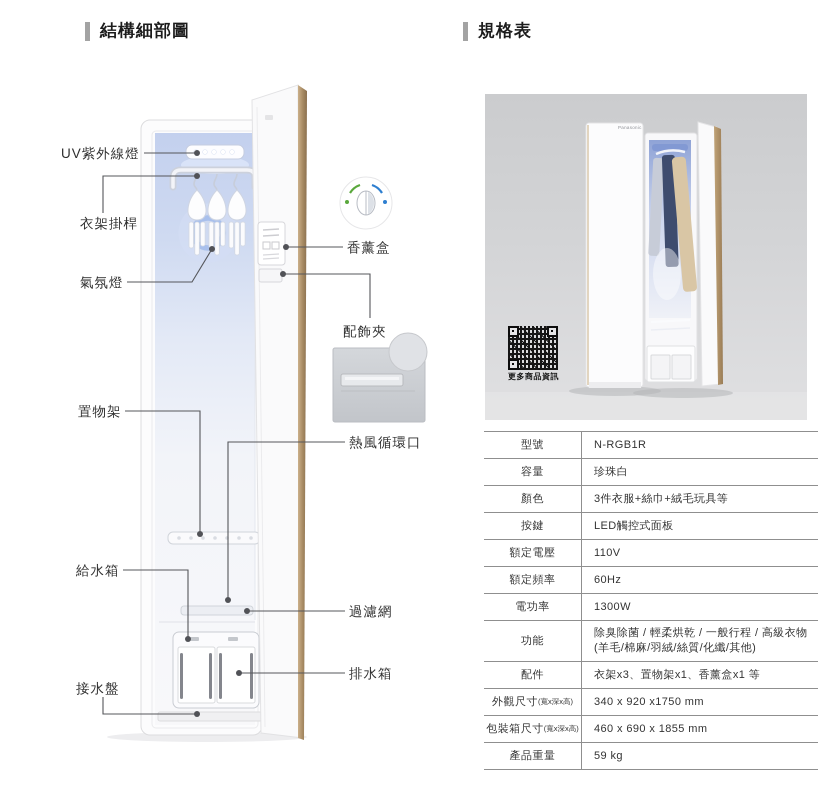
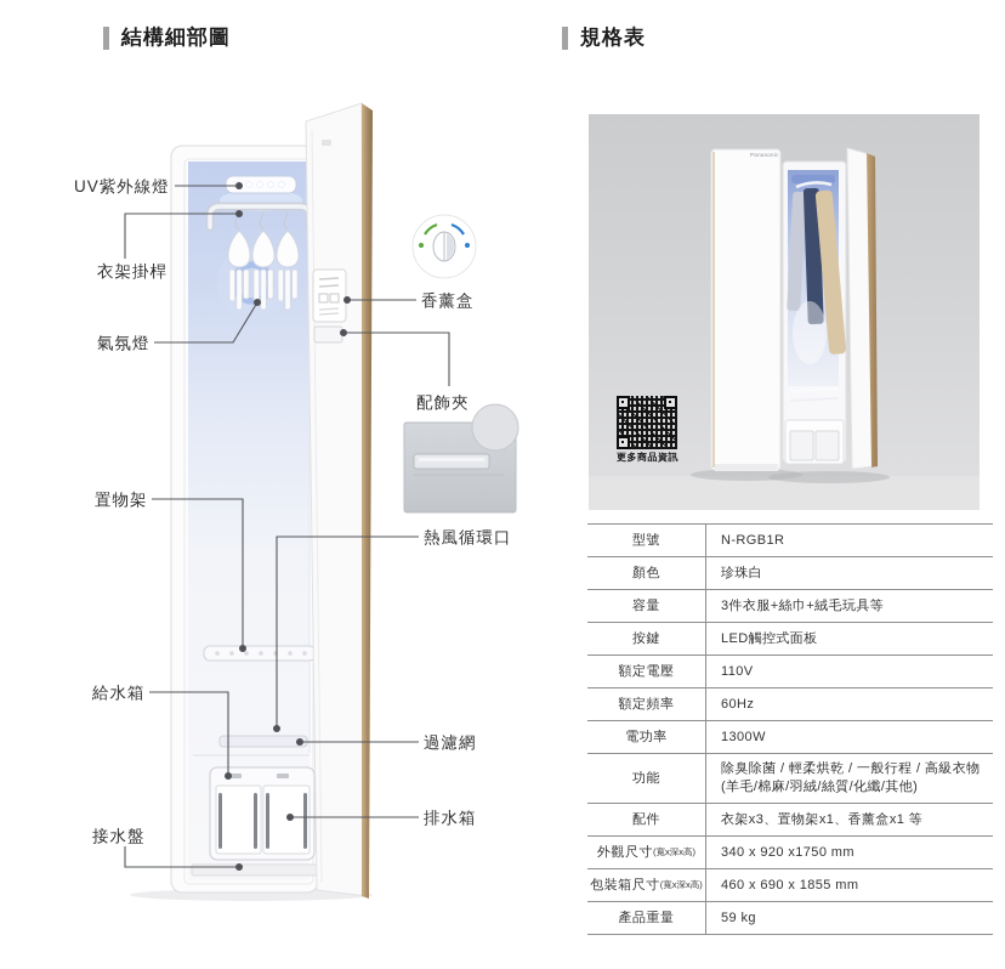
  結構細部圖
  規格表
  UV紫外線燈
  衣架掛桿
  氣氛燈
  香薰盒
  配飾夾
  置物架
  熱風循環口
  給水箱
  過濾網
  排水箱
  接水盤
  更多商品資訊
  型號
  N-RGB1R
- 容量
+ 顏色
  珍珠白
- 顏色
+ 容量
  3件衣服+絲巾+絨毛玩具等
  按鍵
  LED觸控式面板
  額定電壓
  110V
  額定頻率
  60Hz
  電功率
  1300W
  功能
  除臭除菌 / 輕柔烘乾 / 一般行程 / 高級衣物
  (羊毛/棉麻/羽絨/絲質/化纖/其他)
  配件
  衣架x3、置物架x1、香薰盒x1 等
  外觀尺寸
  (寬x深x高)
  340 x 920 x1750 mm
  包裝箱尺寸
  (寬x深x高)
  460 x 690 x 1855 mm
  產品重量
  59 kg
